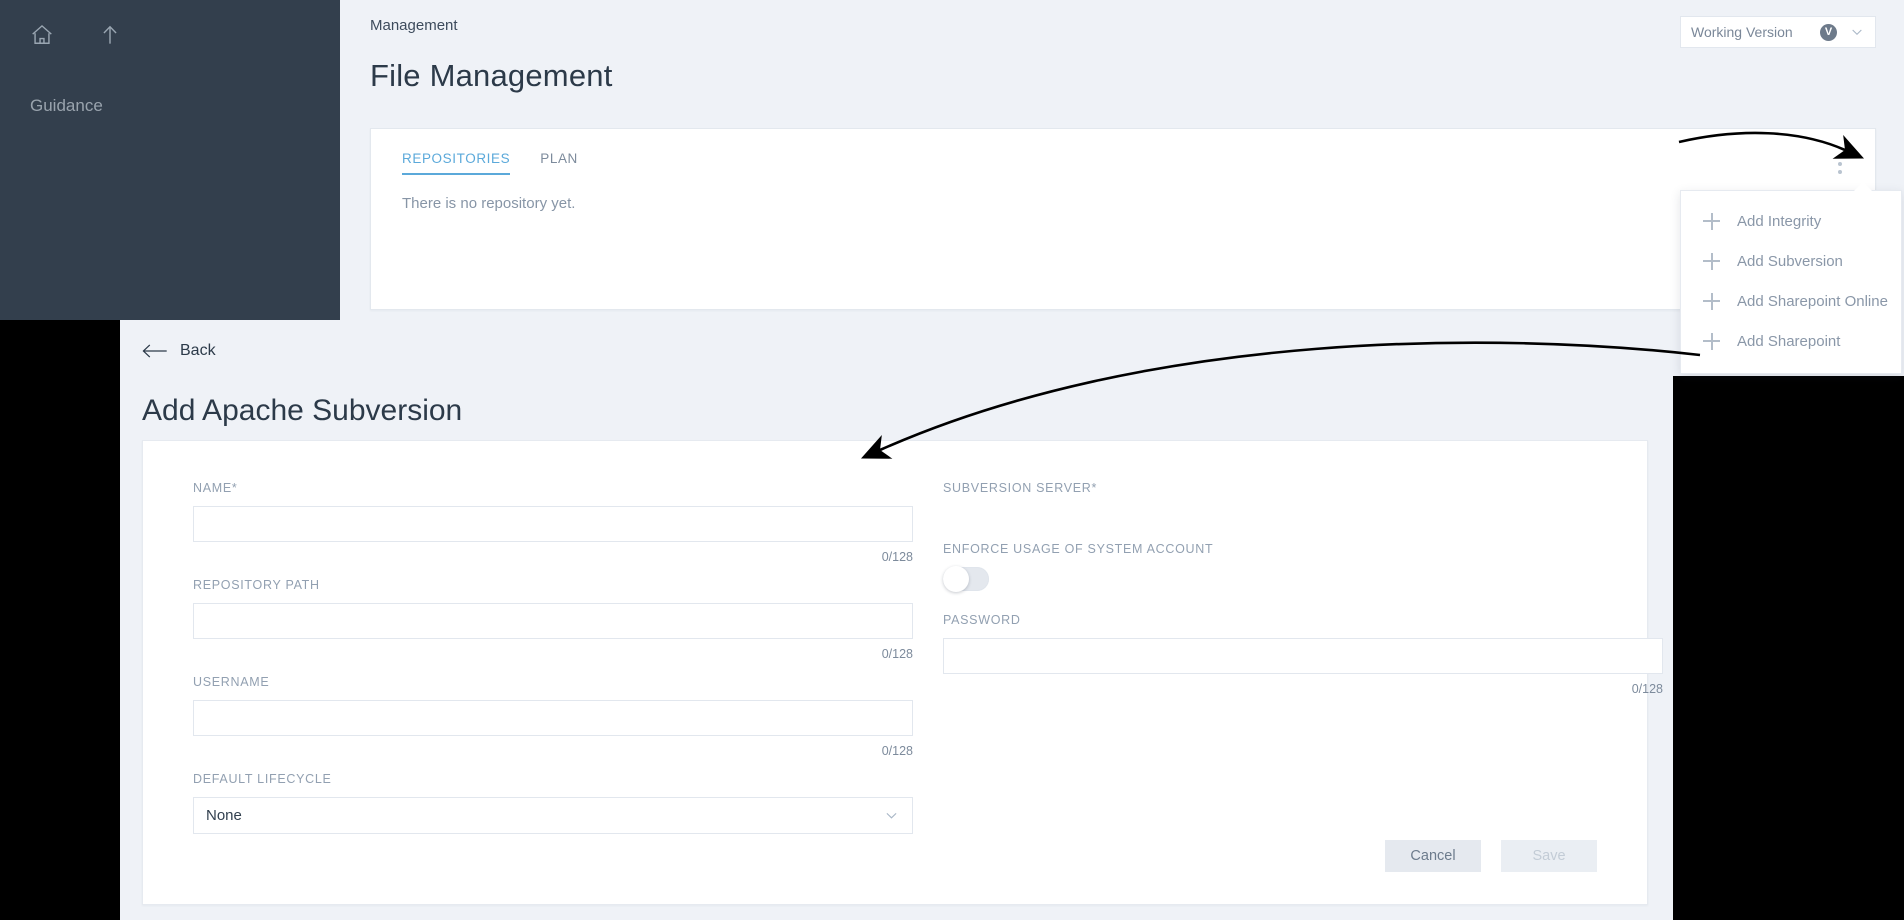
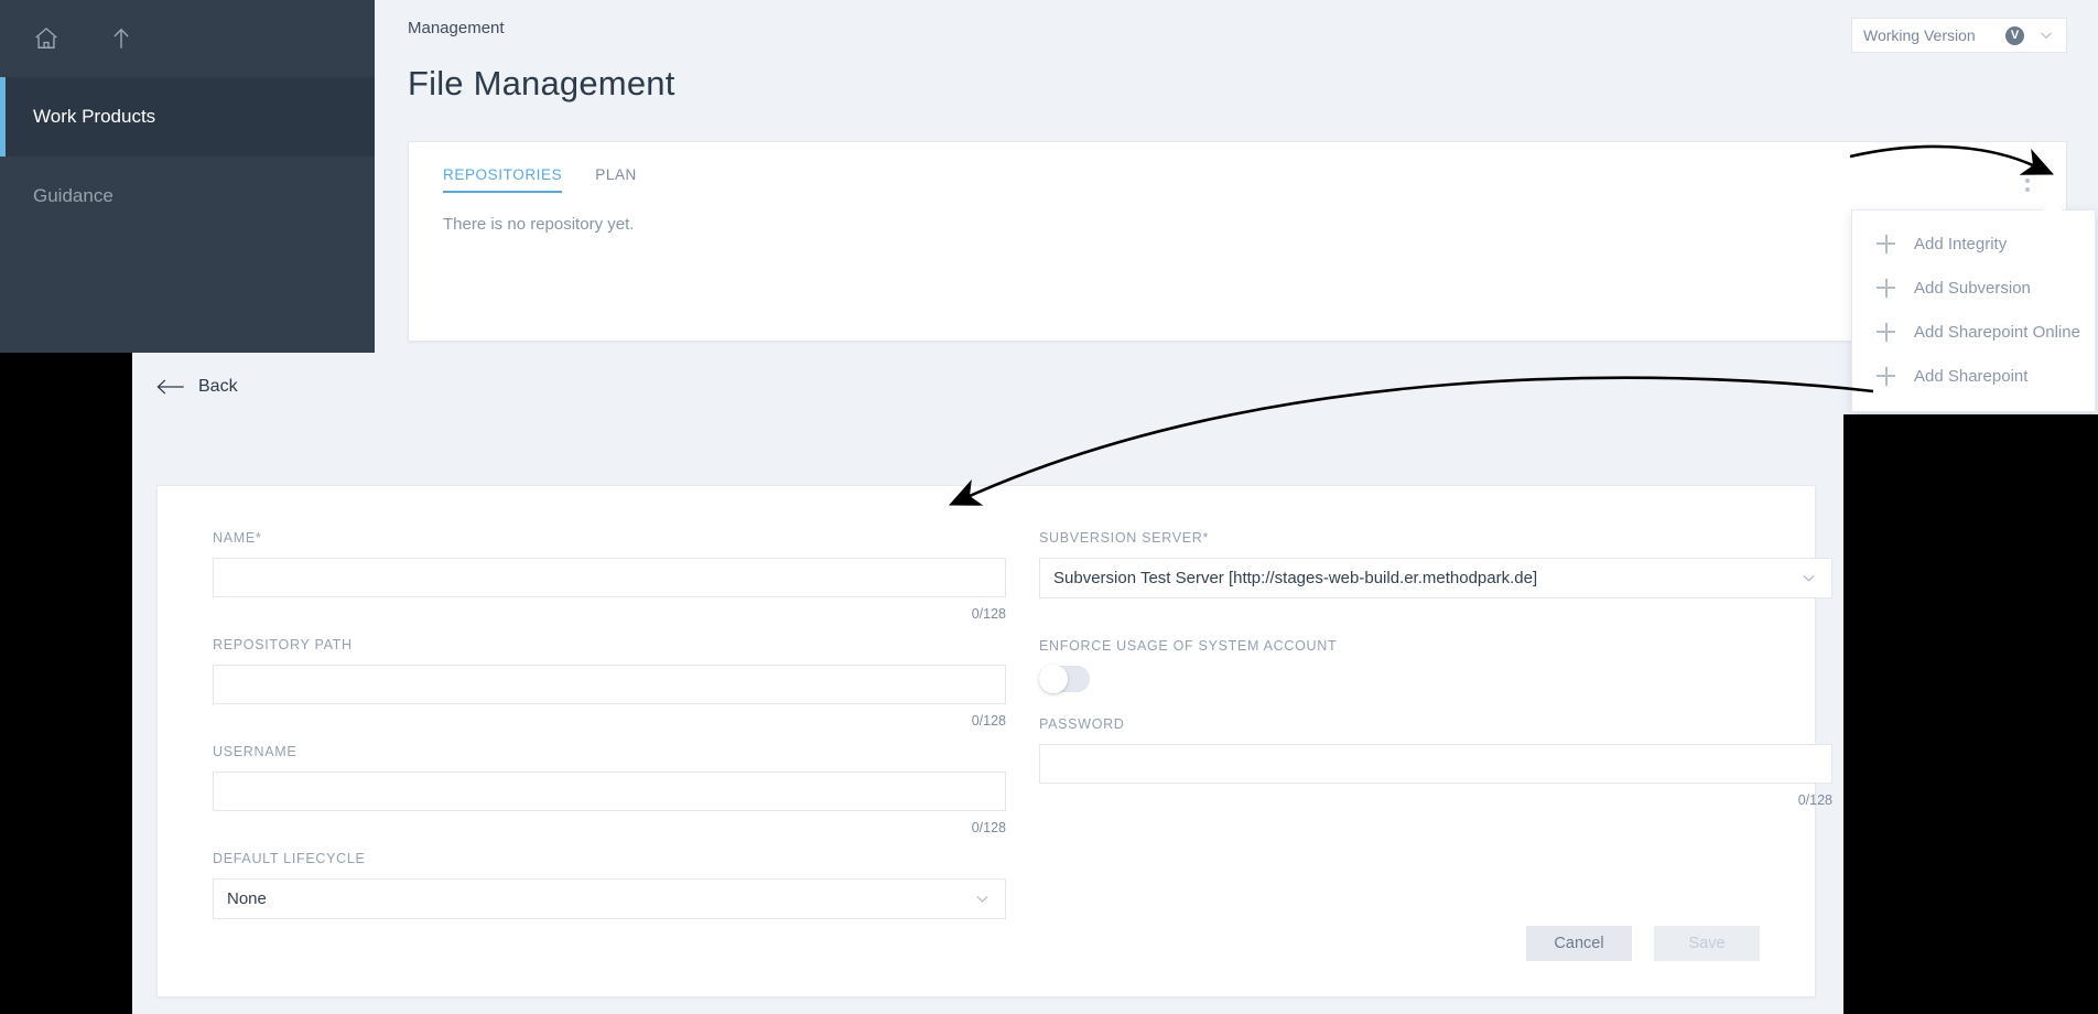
+ Work Products
  Guidance
  Management
  File Management
  Working Version
  V
  REPOSITORIES
  PLAN
  There is no repository yet.
  Add Integrity
  Add Subversion
  Add Sharepoint Online
  Add Sharepoint
  Back
- Add Apache Subversion
  NAME*
  0/128
  REPOSITORY PATH
  0/128
  USERNAME
  0/128
  DEFAULT LIFECYCLE
  None
  SUBVERSION SERVER*
+ Subversion Test Server [http://stages-web-build.er.methodpark.de]
  ENFORCE USAGE OF SYSTEM ACCOUNT
  PASSWORD
  0/128
  Cancel
  Save
